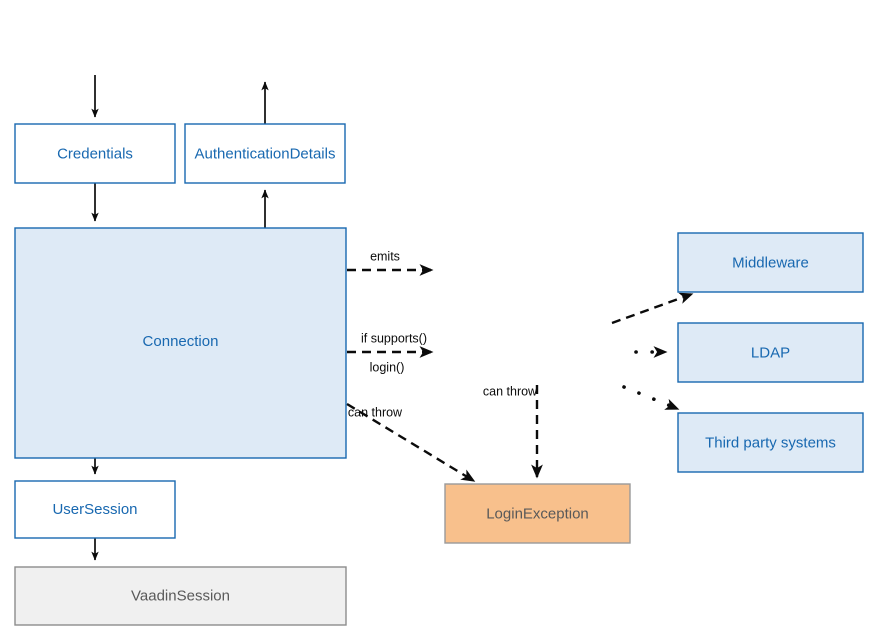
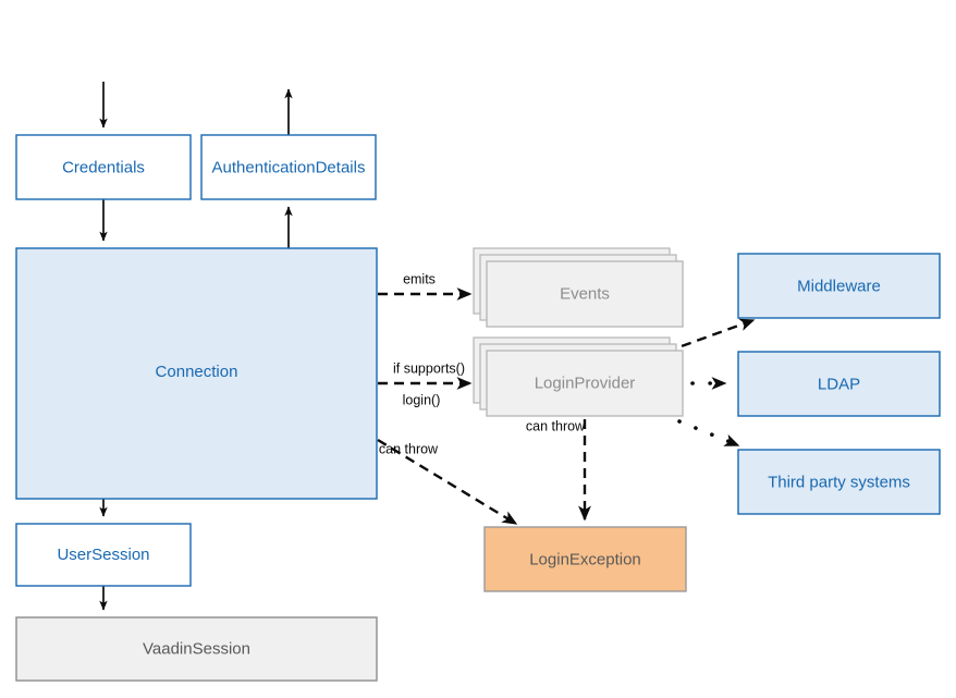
  emits
  if supports()
  login()
  can throw
  can throw
  Credentials
  AuthenticationDetails
  Connection
  UserSession
  VaadinSession
+ Events
+ LoginProvider
  LoginException
  Middleware
  LDAP
  Third party systems
